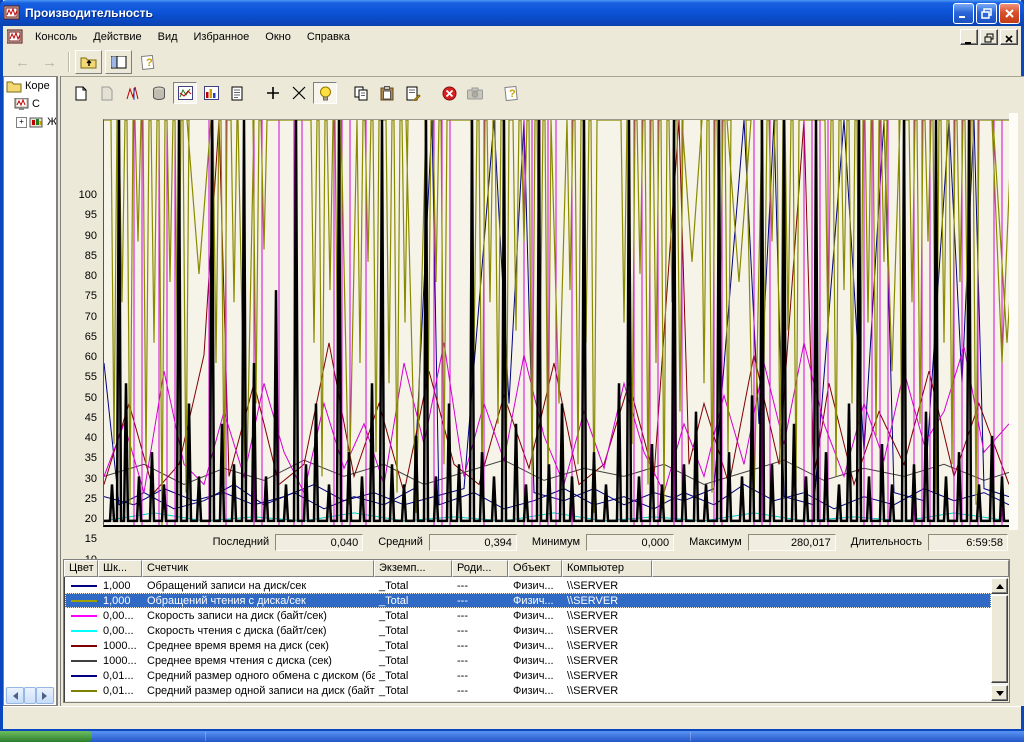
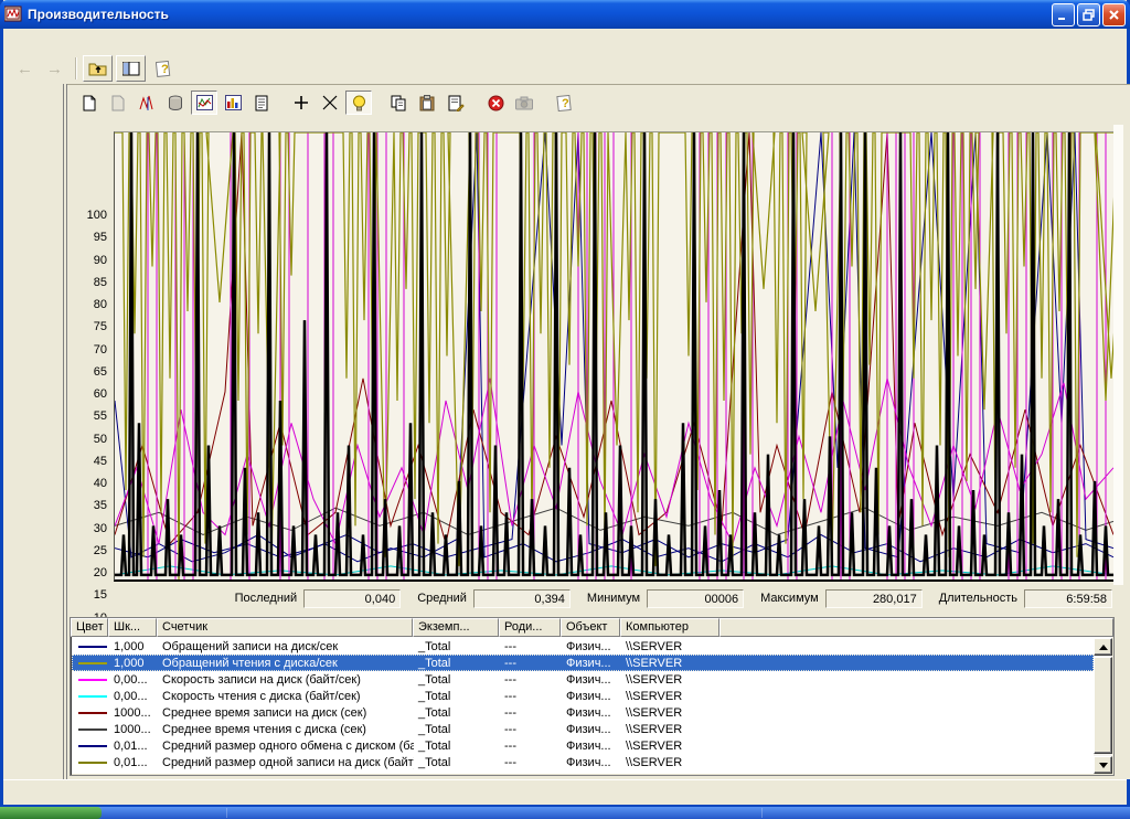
  Производительность
- Консоль
- Действие
- Вид
- Избранное
- Окно
- Справка
  ←
  →
  ?
- Коре
- С
- +
- Ж
  ?
  100
  95
  90
  85
  80
  75
  70
  65
  60
  55
  50
  45
  40
  35
  30
  25
  20
  15
  Последний
  0,040
  Средний
  0,394
  Минимум
- 0,000
+ 00006
  Максимум
  280,017
  Длительность
  6:59:58
  Цвет
  Шк...
  Счетчик
  Экземп...
  Роди...
  Объект
  Компьютер
  1,000
  Обращений записи на диск/сек
  _Total
  ---
  Физич...
  \\SERVER
  1,000
  Обращений чтения с диска/сек
  _Total
  ---
  Физич...
  \\SERVER
  0,00...
  Скорость записи на диск (байт/сек)
  _Total
  ---
  Физич...
  \\SERVER
  0,00...
  Скорость чтения с диска (байт/сек)
  _Total
  ---
  Физич...
  \\SERVER
  1000...
- Среднее время время на диск (сек)
+ Среднее время записи на диск (сек)
  _Total
  ---
  Физич...
  \\SERVER
  1000...
  Среднее время чтения с диска (сек)
  _Total
  ---
  Физич...
  \\SERVER
  0,01...
  Средний размер одного обмена с диском (ба
  _Total
  ---
  Физич...
  \\SERVER
  0,01...
  Средний размер одной записи на диск (байт
  _Total
  ---
  Физич...
  \\SERVER
